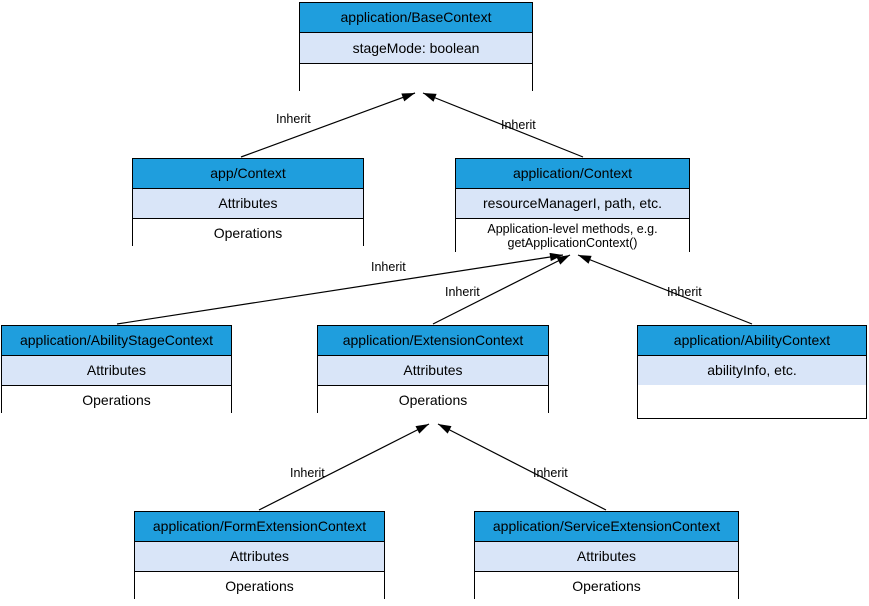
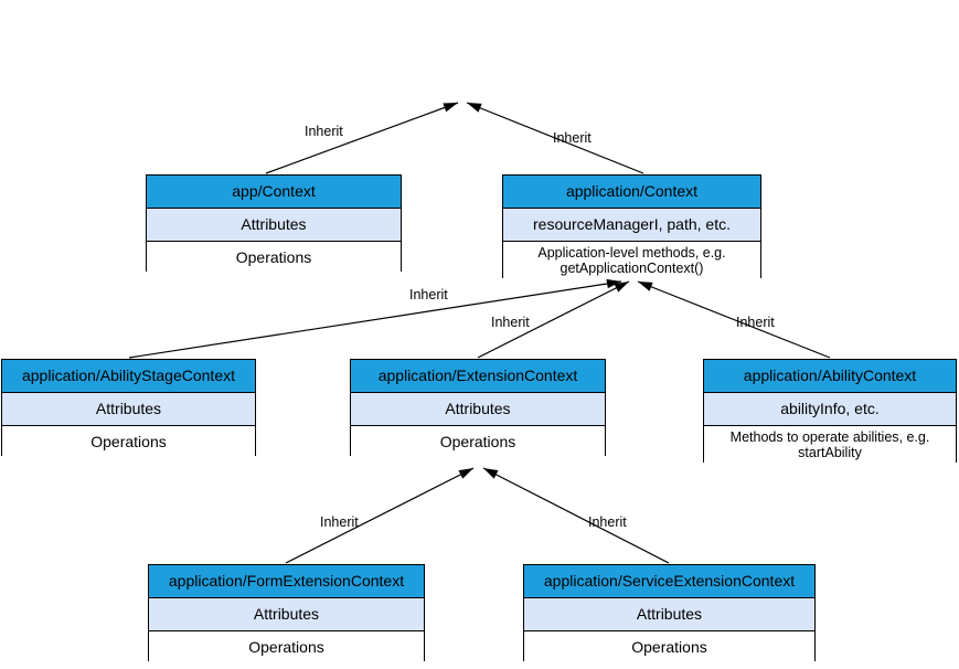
  Inherit
  Inherit
  Inherit
  Inherit
  Inherit
  Inherit
  Inherit
- application/BaseContext
- stageMode: boolean
  app/Context
  Attributes
  Operations
  application/Context
  resourceManagerI, path, etc.
  Application-level methods, e.g. getApplicationContext()
  application/AbilityStageContext
  Attributes
  Operations
  application/ExtensionContext
  Attributes
  Operations
  application/AbilityContext
  abilityInfo, etc.
+ Methods to operate abilities, e.g. startAbility
  application/FormExtensionContext
  Attributes
  Operations
  application/ServiceExtensionContext
  Attributes
  Operations
